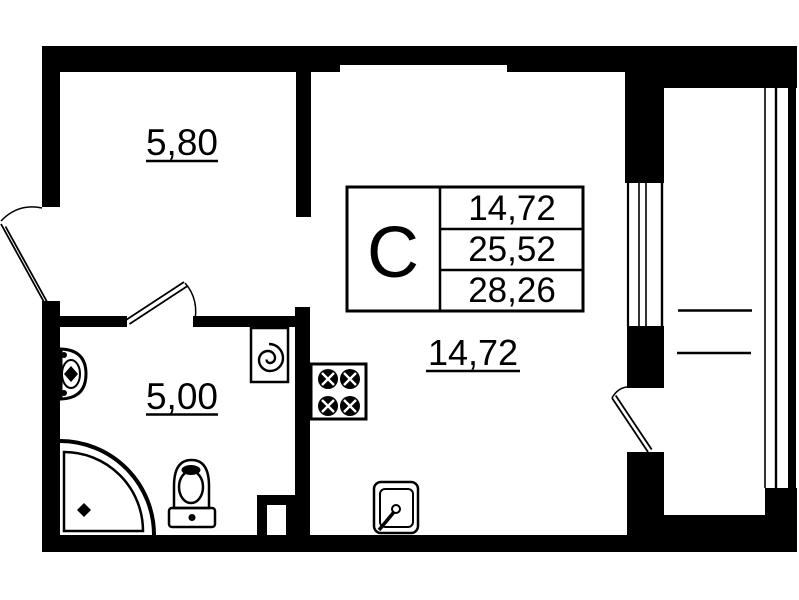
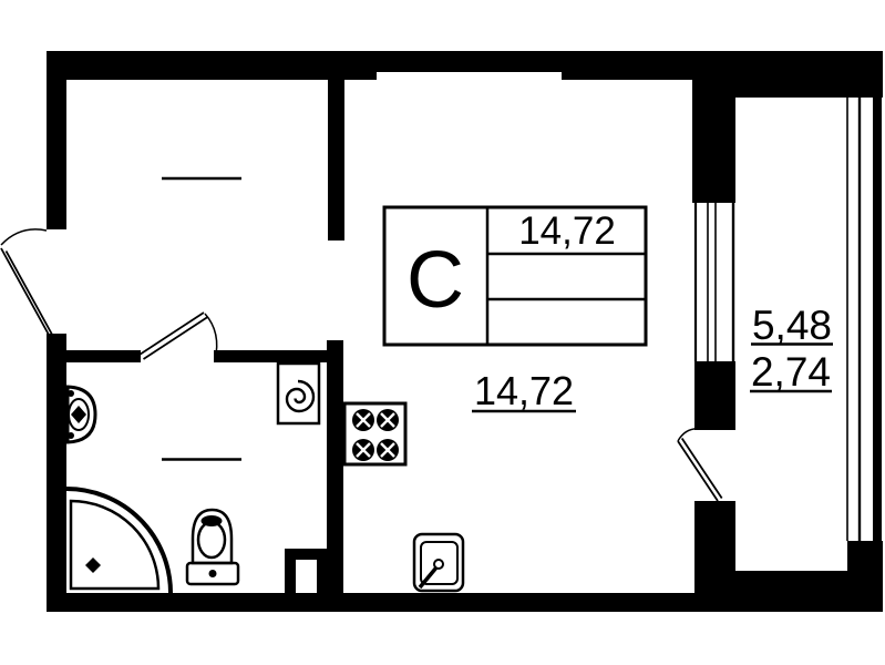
  С
  14,72
- 25,52
- 28,26
- 5,80
- 5,00
  14,72
+ 5,48
+ 2,74
